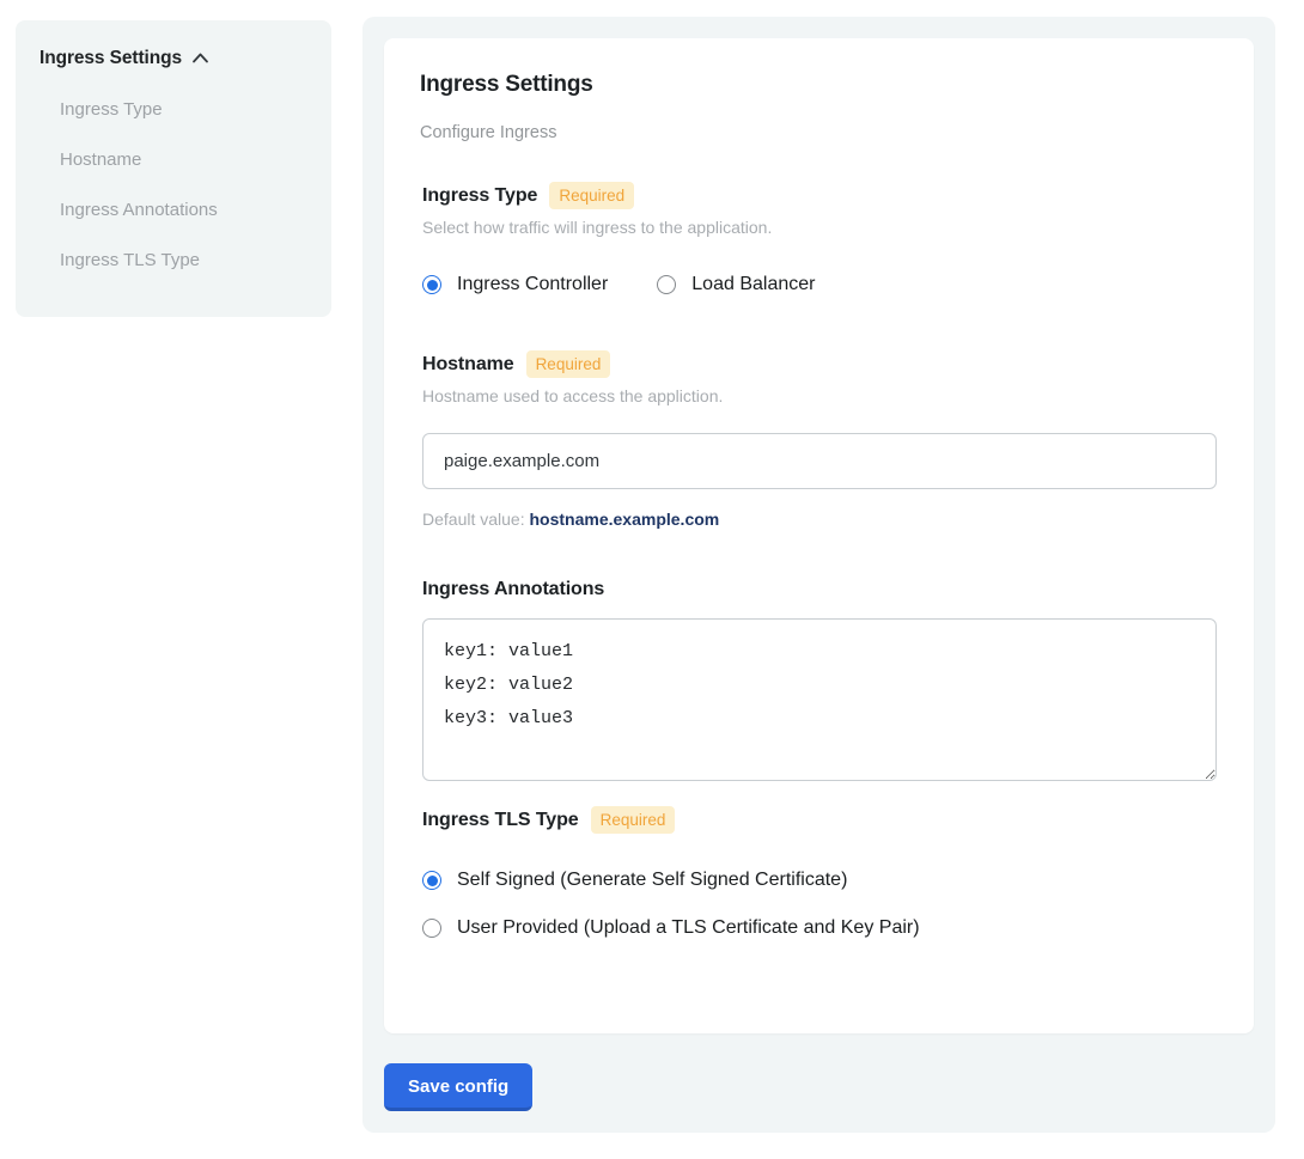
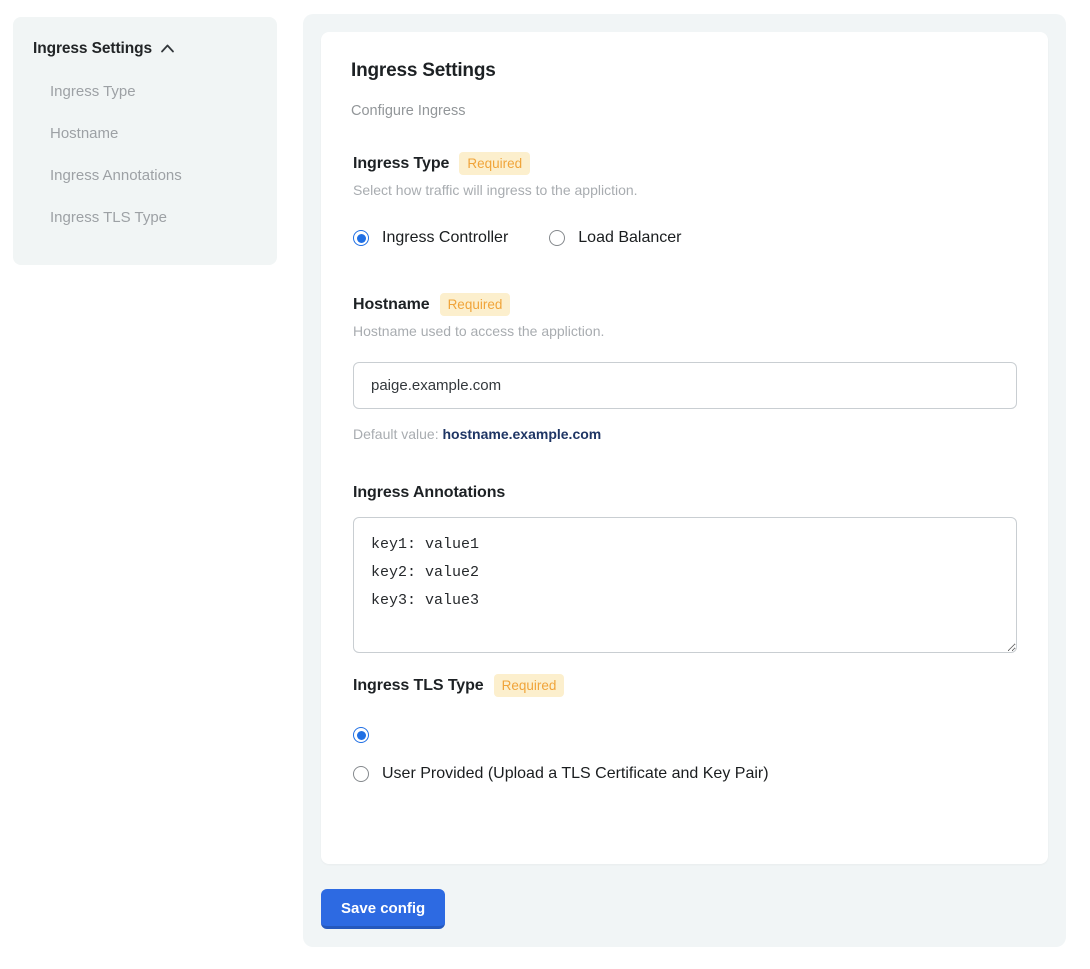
  Ingress Settings
  Ingress Type
  Hostname
  Ingress Annotations
  Ingress TLS Type
  Ingress Settings
  Configure Ingress
  Ingress Type
  Required
- Select how traffic will ingress to the application.
+ Select how traffic will ingress to the appliction.
  Ingress Controller
  Load Balancer
  Hostname
  Required
  Hostname used to access the appliction.
  paige.example.com
  Default value: hostname.example.com
  Ingress Annotations
  key1: value1
  key2: value2
  key3: value3
  Ingress TLS Type
  Required
- Self Signed (Generate Self Signed Certificate)
  User Provided (Upload a TLS Certificate and Key Pair)
  Save config
